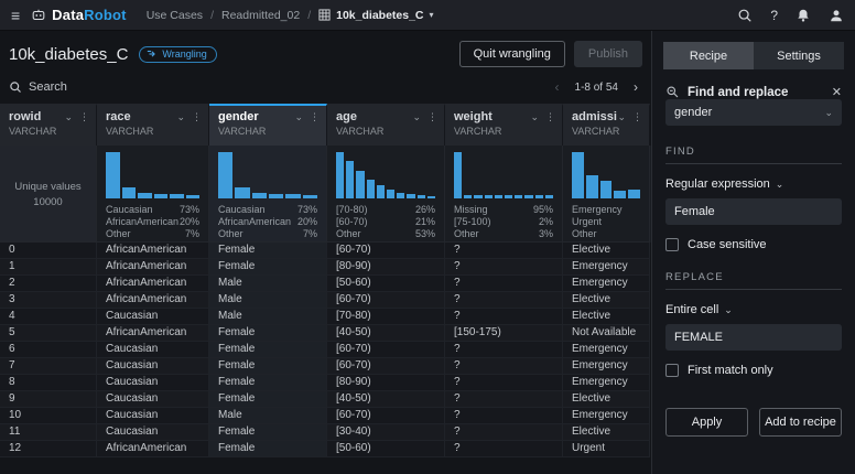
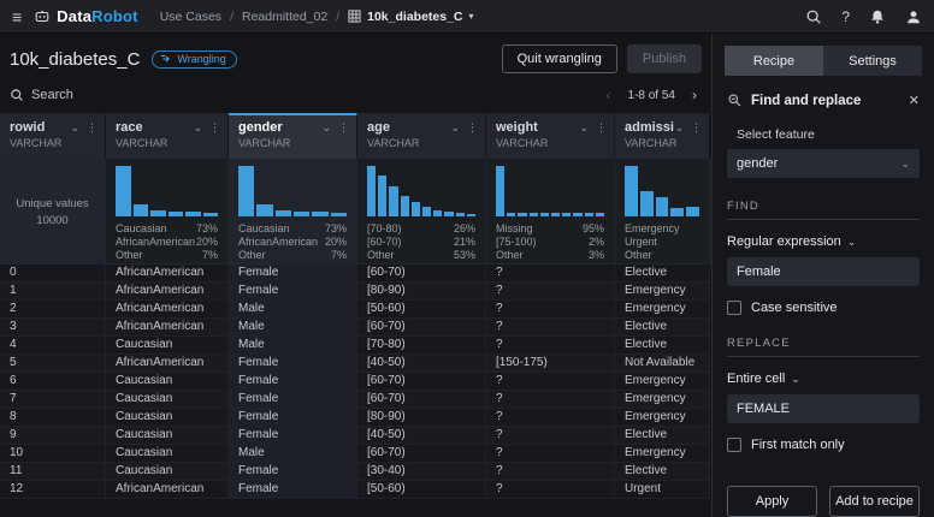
  ≡
  DataRobot
  Use Cases
  /
  Readmitted_02
  /
  10k_diabetes_C
  ▾
  ?
  10k_diabetes_C
  Wrangling
  Quit wrangling
  Publish
  Search
  ‹
  1-8 of 54
  ›
  rowid
  ⌄
  ⋮
  VARCHAR
  race
  ⌄
  ⋮
  VARCHAR
  gender
  ⌄
  ⋮
  VARCHAR
  age
  ⌄
  ⋮
  VARCHAR
  weight
  ⌄
  ⋮
  VARCHAR
  ⌄
  ⋮
  VARCHAR
  Unique values
  10000
  Caucasian
  73%
  AfricanAmerican
  20%
  Other
  7%
  Caucasian
  73%
  AfricanAmerican
  20%
  Other
  7%
  [70-80)
  26%
  [60-70)
  21%
  Other
  53%
  Missing
  95%
  [75-100)
  2%
  Other
  3%
  Emergency
  Urgent
  Other
  0
  AfricanAmerican
  Female
  [60-70)
  ?
  Elective
  1
  AfricanAmerican
  Female
  [80-90)
  ?
  Emergency
  2
  AfricanAmerican
  Male
  [50-60)
  ?
  Emergency
  3
  AfricanAmerican
  Male
  [60-70)
  ?
  Elective
  4
  Caucasian
  Male
  [70-80)
  ?
  Elective
  5
  AfricanAmerican
  Female
  [40-50)
  [150-175)
  Not Available
  6
  Caucasian
  Female
  [60-70)
  ?
  Emergency
  7
  Caucasian
  Female
  [60-70)
  ?
  Emergency
  8
  Caucasian
  Female
  [80-90)
  ?
  Emergency
  9
  Caucasian
  Female
  [40-50)
  ?
  Elective
  10
  Caucasian
  Male
  [60-70)
  ?
  Emergency
  11
  Caucasian
  Female
  [30-40)
  ?
  Elective
  12
  AfricanAmerican
  Female
  [50-60)
  ?
  Urgent
  Recipe
  Settings
  Find and replace
  ✕
+ Select feature
  gender
  ⌄
  FIND
  Regular expression
  ⌄
  Female
  Case sensitive
  REPLACE
  Entire cell
  ⌄
  FEMALE
  First match only
  Apply
  Add to recipe
